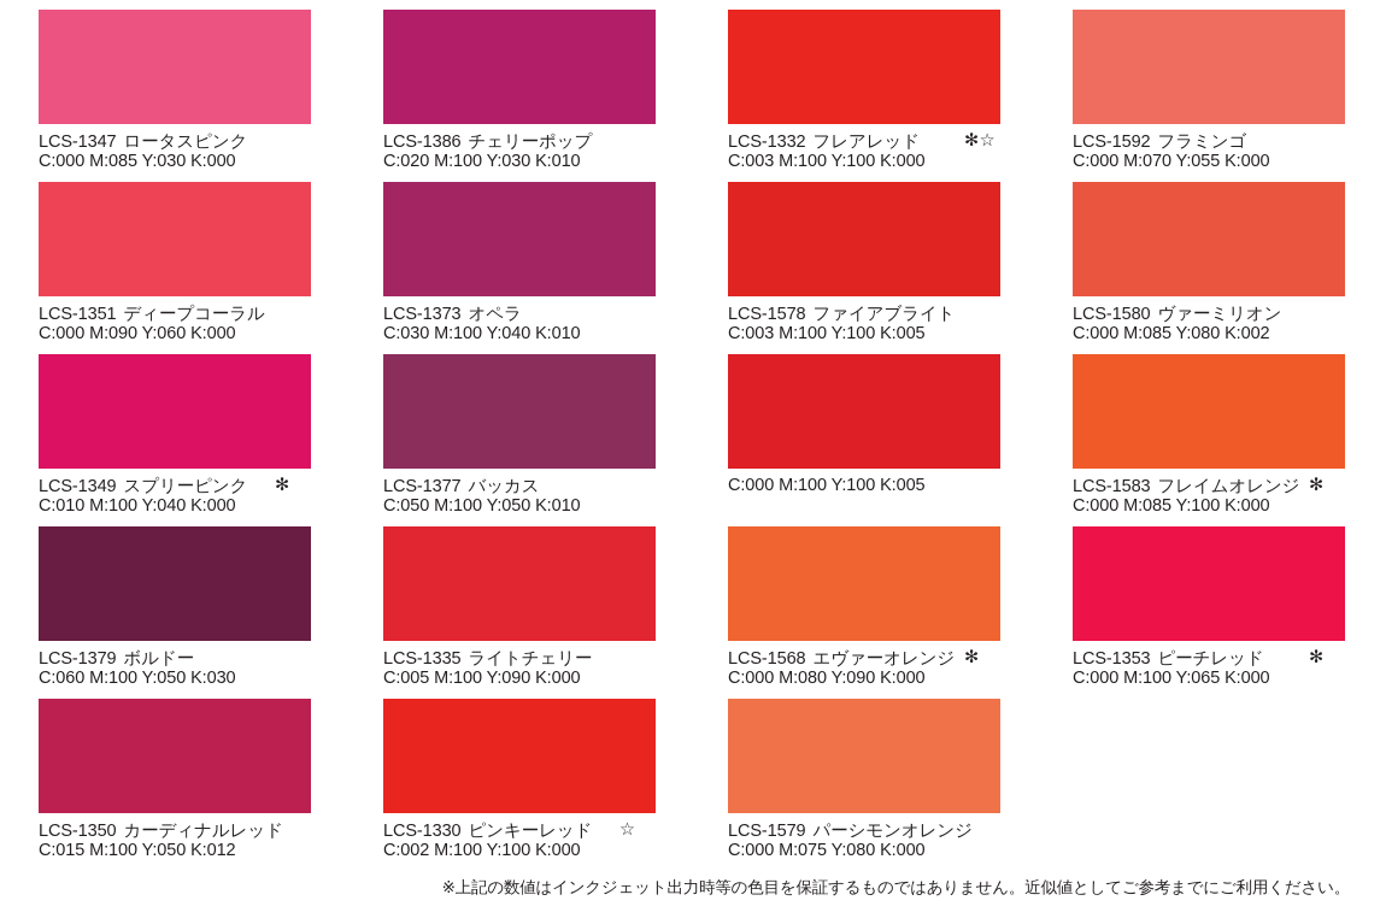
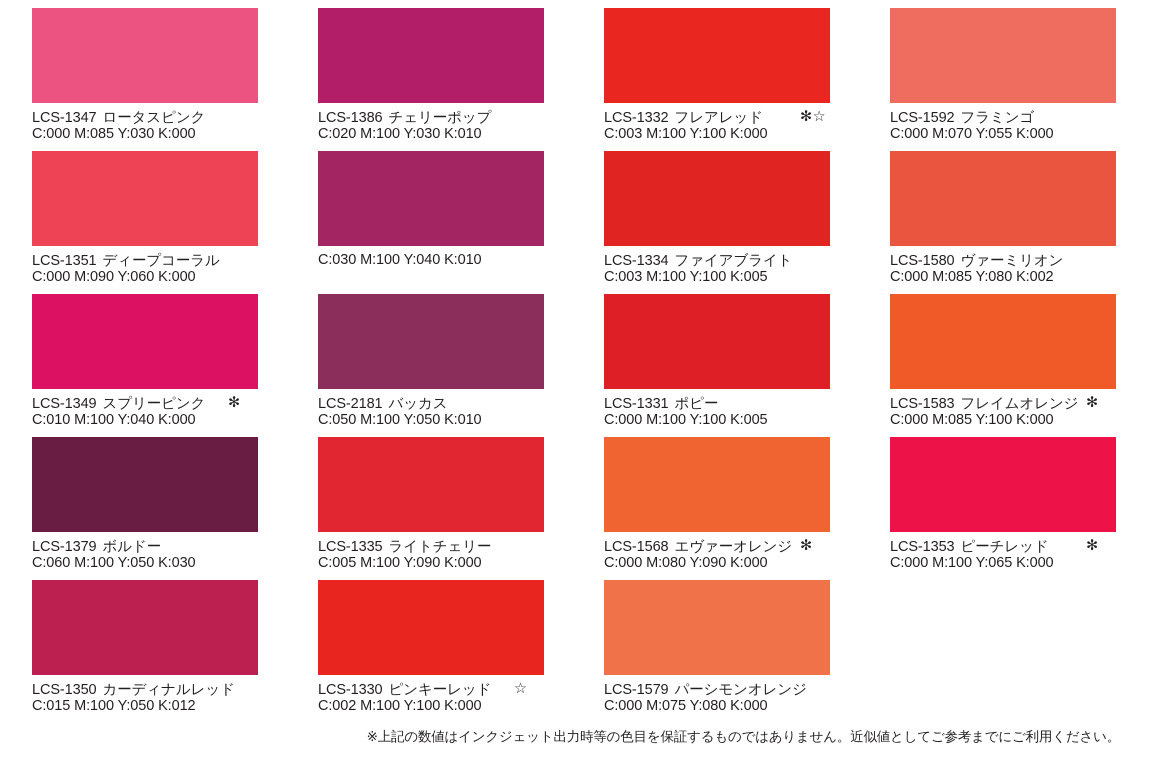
  LCS-1347 ロータスピンク
  C:000 M:085 Y:030 K:000
  LCS-1386 チェリーポップ
  C:020 M:100 Y:030 K:010
  LCS-1332 フレアレッド
  ✻☆
  C:003 M:100 Y:100 K:000
  LCS-1592 フラミンゴ
  C:000 M:070 Y:055 K:000
  LCS-1351 ディープコーラル
  C:000 M:090 Y:060 K:000
- LCS-1373 オペラ
  C:030 M:100 Y:040 K:010
- LCS-1578 ファイアブライト
+ LCS-1334 ファイアブライト
  C:003 M:100 Y:100 K:005
  LCS-1580 ヴァーミリオン
  C:000 M:085 Y:080 K:002
  LCS-1349 スプリーピンク
  ✻
  C:010 M:100 Y:040 K:000
- LCS-1377 バッカス
+ LCS-2181 バッカス
  C:050 M:100 Y:050 K:010
+ LCS-1331 ポピー
  C:000 M:100 Y:100 K:005
  LCS-1583 フレイムオレンジ
  ✻
  C:000 M:085 Y:100 K:000
  LCS-1379 ボルドー
  C:060 M:100 Y:050 K:030
  LCS-1335 ライトチェリー
  C:005 M:100 Y:090 K:000
  LCS-1568 エヴァーオレンジ
  ✻
  C:000 M:080 Y:090 K:000
  LCS-1353 ピーチレッド
  ✻
  C:000 M:100 Y:065 K:000
  LCS-1350 カーディナルレッド
  C:015 M:100 Y:050 K:012
  LCS-1330 ピンキーレッド
  ☆
  C:002 M:100 Y:100 K:000
  LCS-1579 パーシモンオレンジ
  C:000 M:075 Y:080 K:000
  ※上記の数値はインクジェット出力時等の色目を保証するものではありません。近似値としてご参考までにご利用ください。
